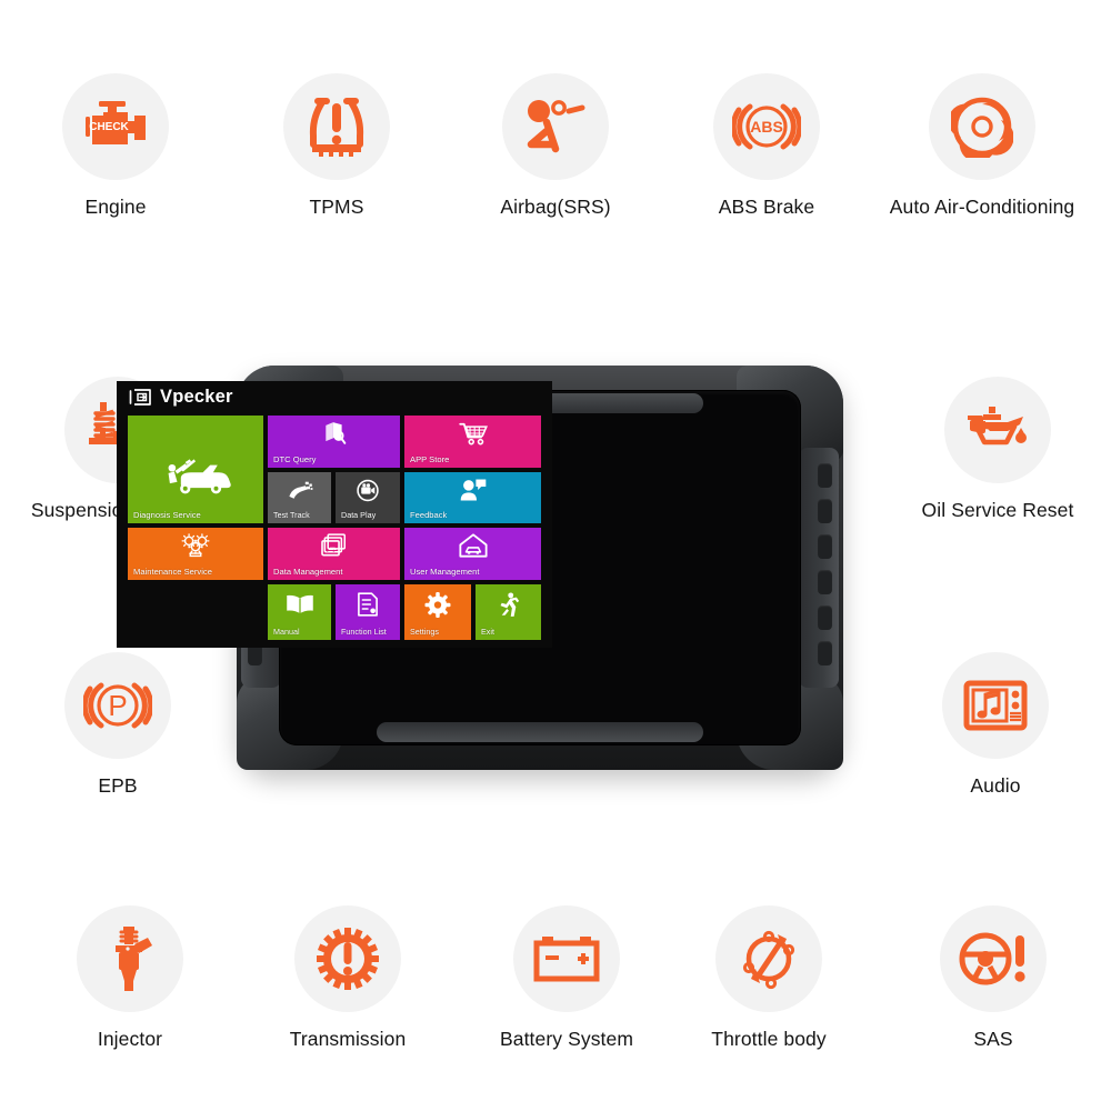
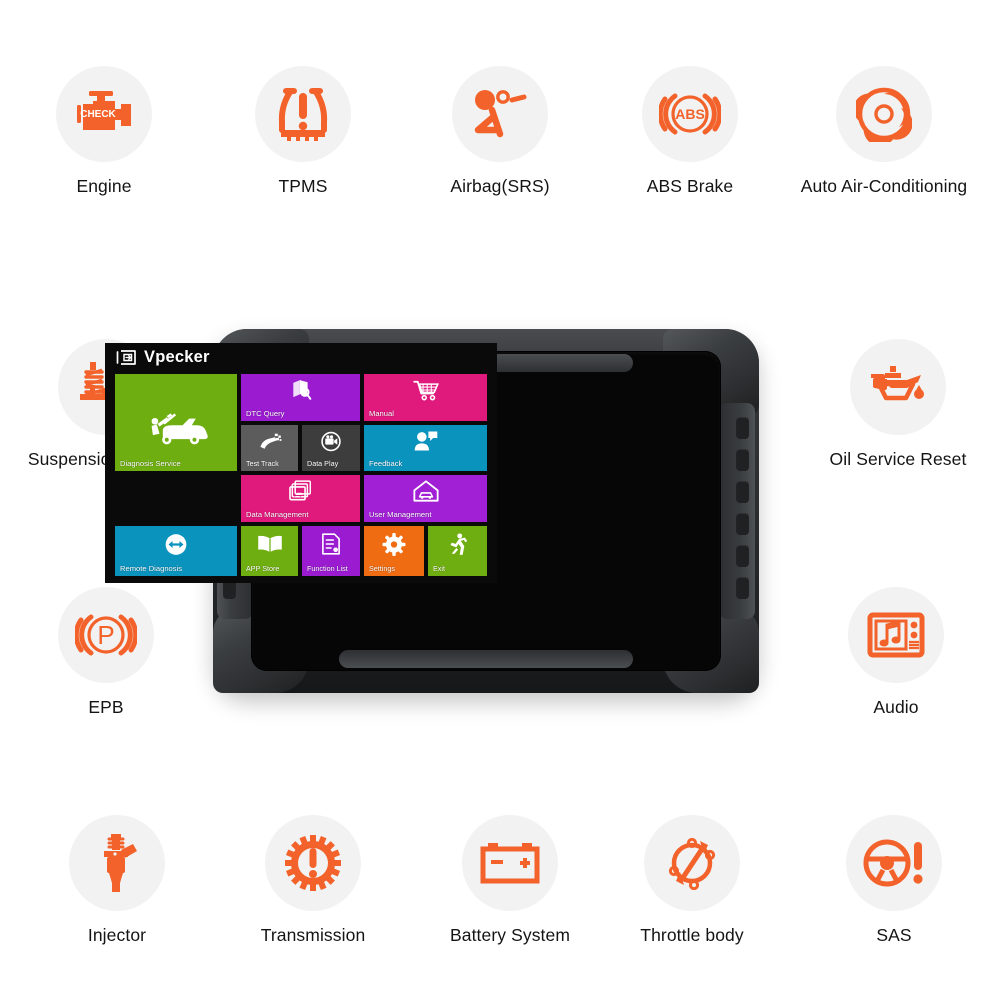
  CHECK
  Engine
  TPMS
  Airbag(SRS)
  ABS
  ABS Brake
  Auto Air-Conditioning
  Oil Service Reset
  P
  EPB
  Audio
  Injector
  Transmission
  Battery System
  Throttle body
  SAS
  Vpecker
  Diagnosis Service
  DTC Query
- APP Store
+ Manual
  Test Track
  Data Play
  Feedback
- Maintenance Service
  Data Management
  User Management
+ Remote Diagnosis
- Manual
+ APP Store
  Function List
  Settings
  Exit
